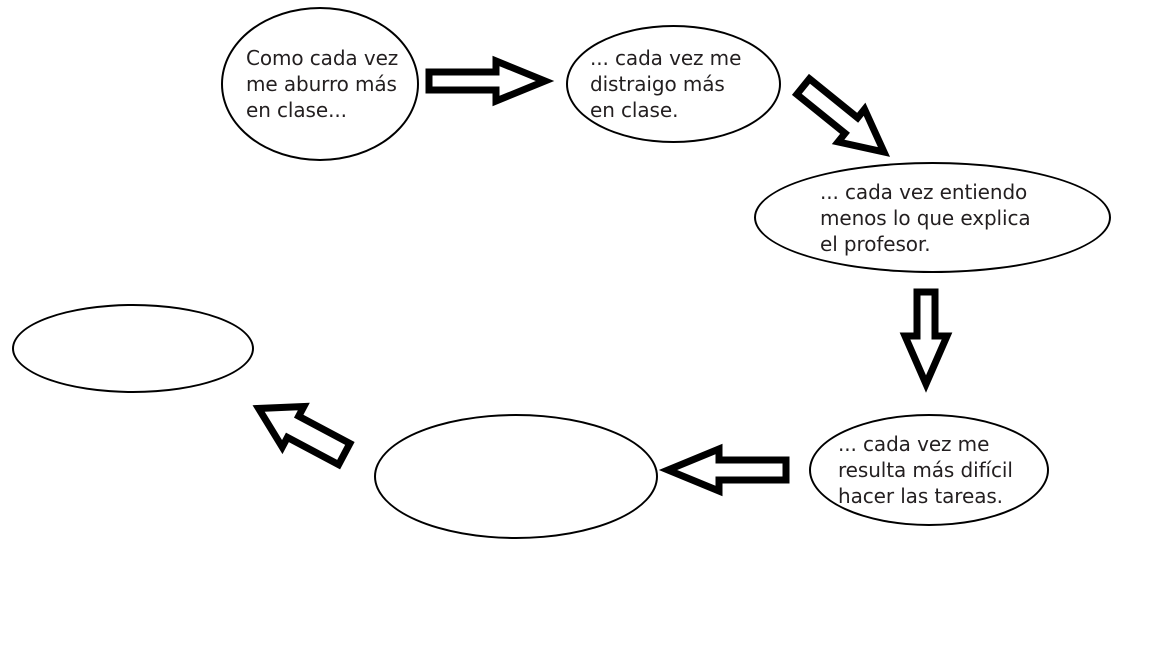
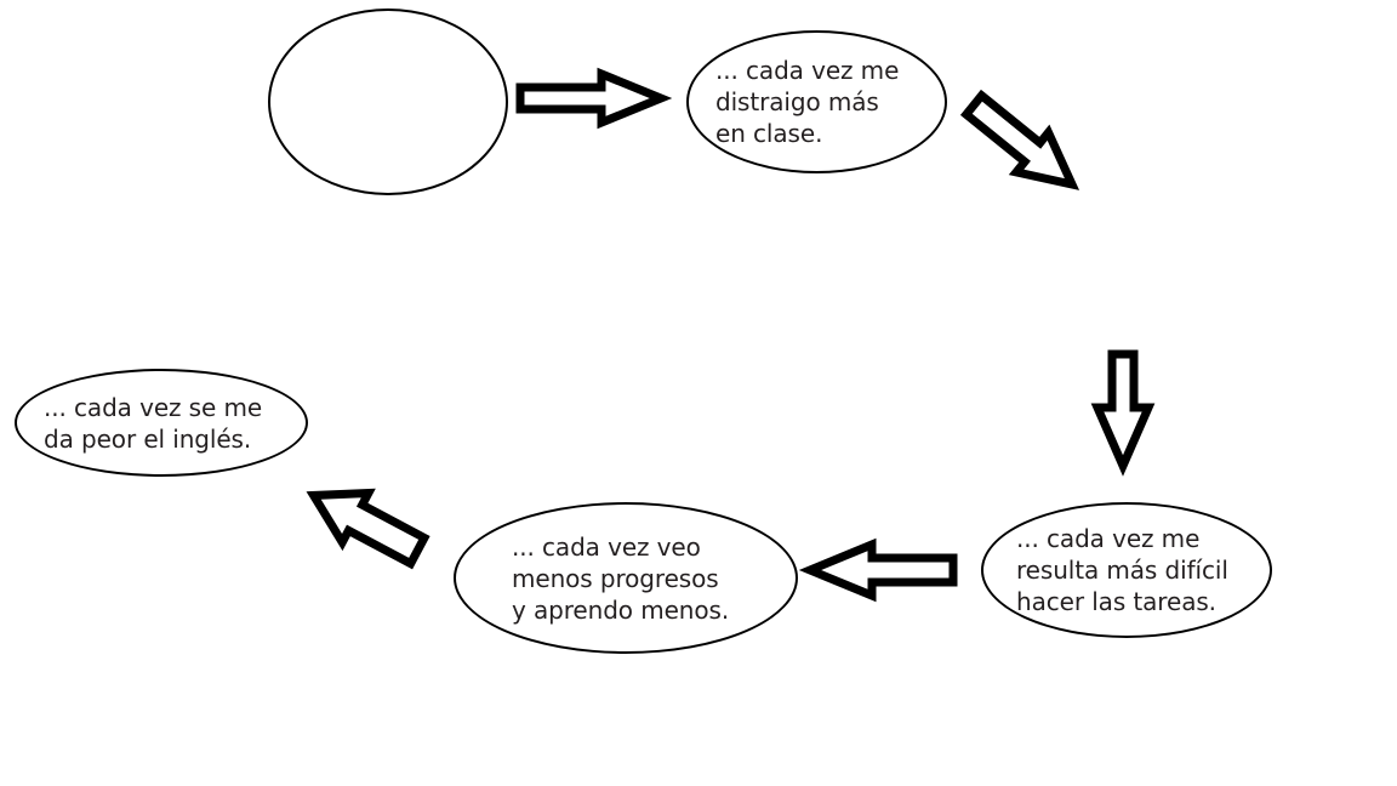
- Como cada vez
- me aburro más
- en clase...
  ... cada vez me
  distraigo más
  en clase.
- ... cada vez entiendo
- menos lo que explica
- el profesor.
  ... cada vez me
  resulta más difícil
  hacer las tareas.
+ ... cada vez veo
+ menos progresos
+ y aprendo menos.
+ ... cada vez se me
+ da peor el inglés.
